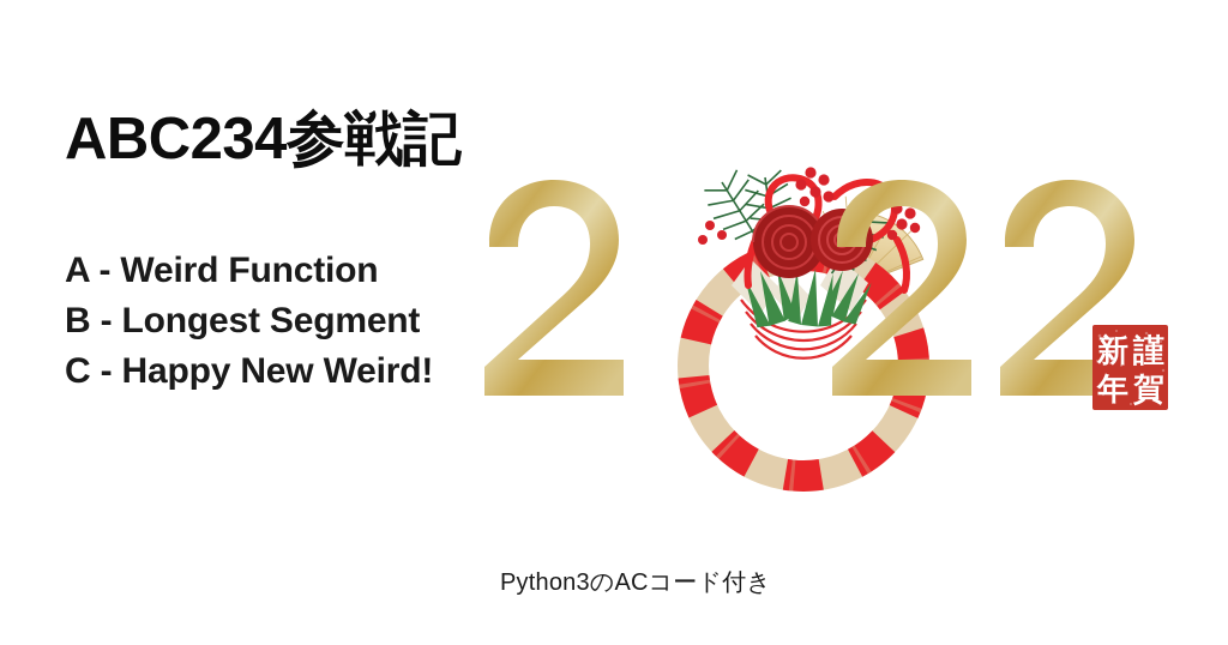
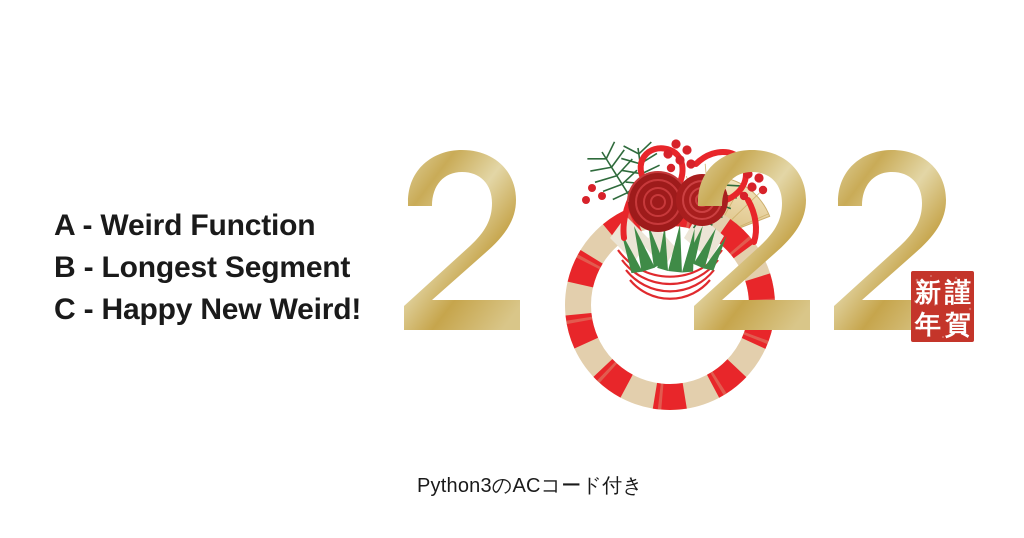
- ABC234参戦記
  A - Weird Function
  B - Longest Segment
  C - Happy New Weird!
  Python3のACコード付き
  謹
  賀
  新
  年
